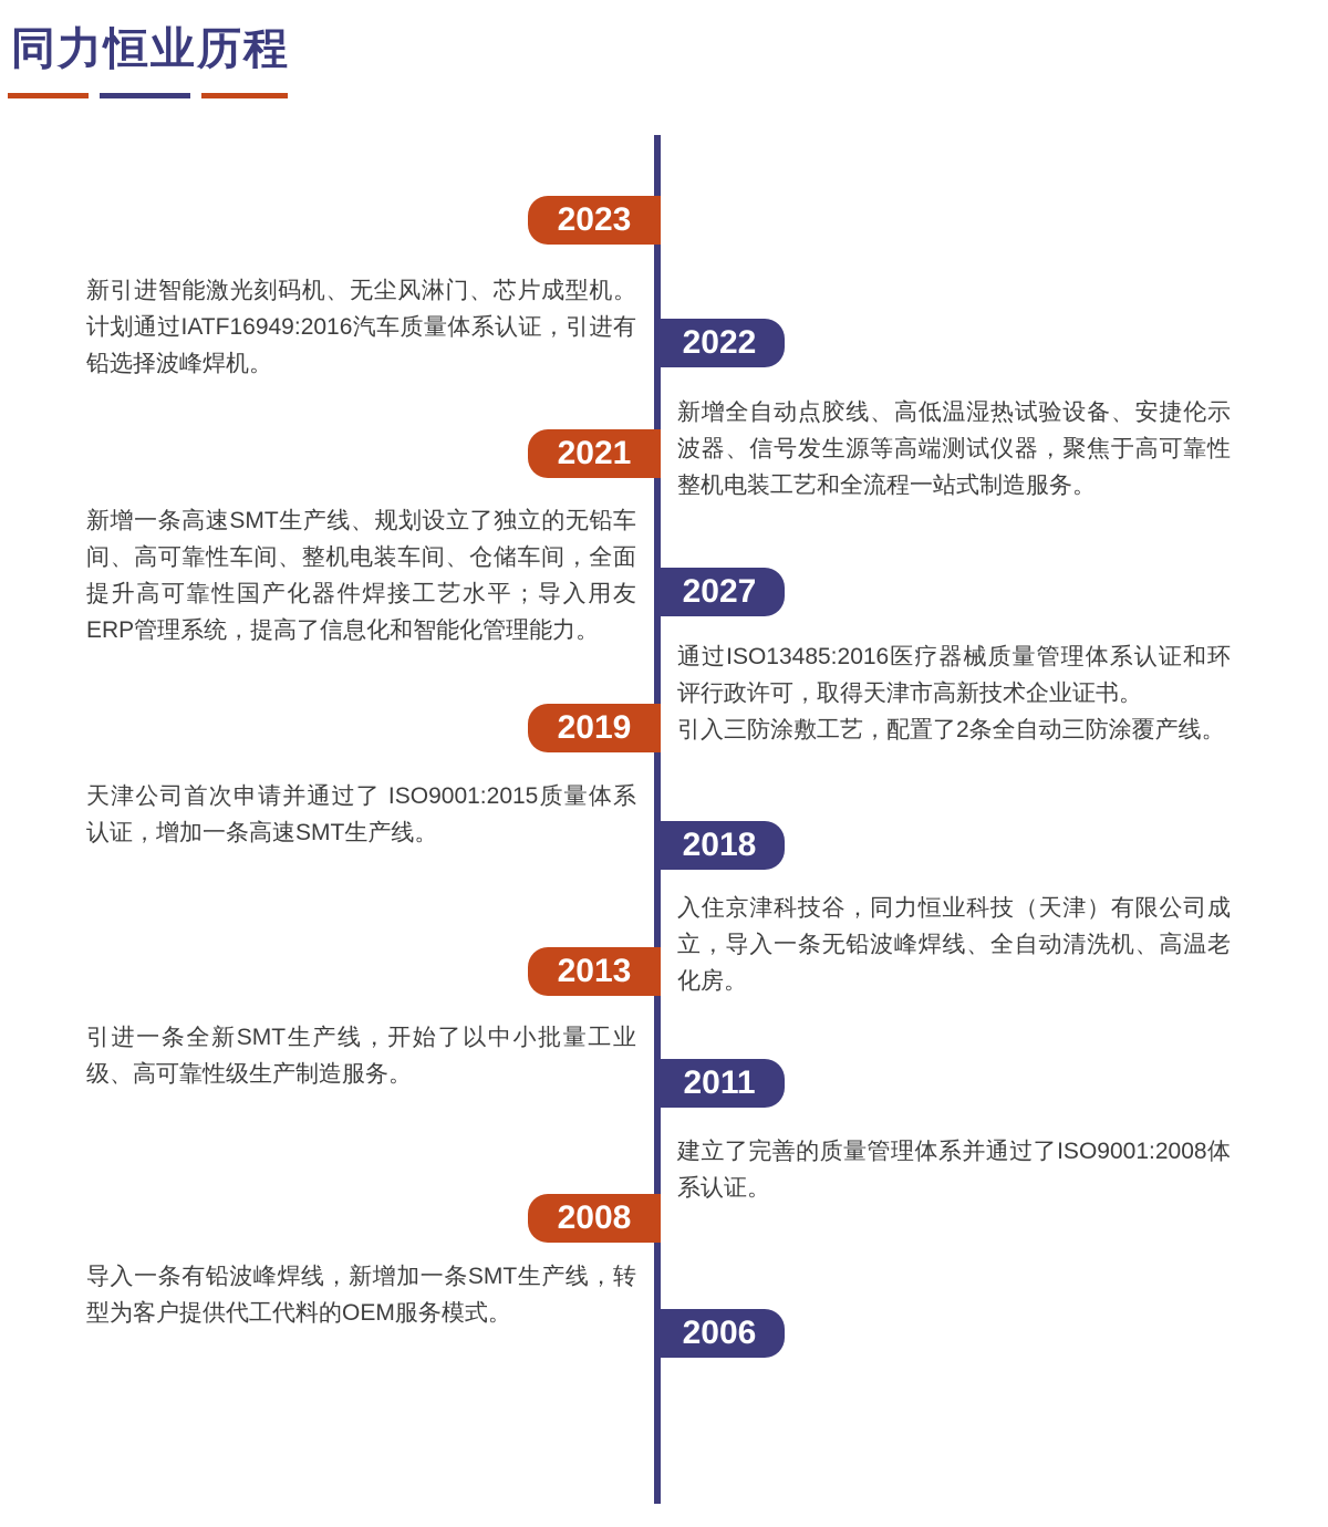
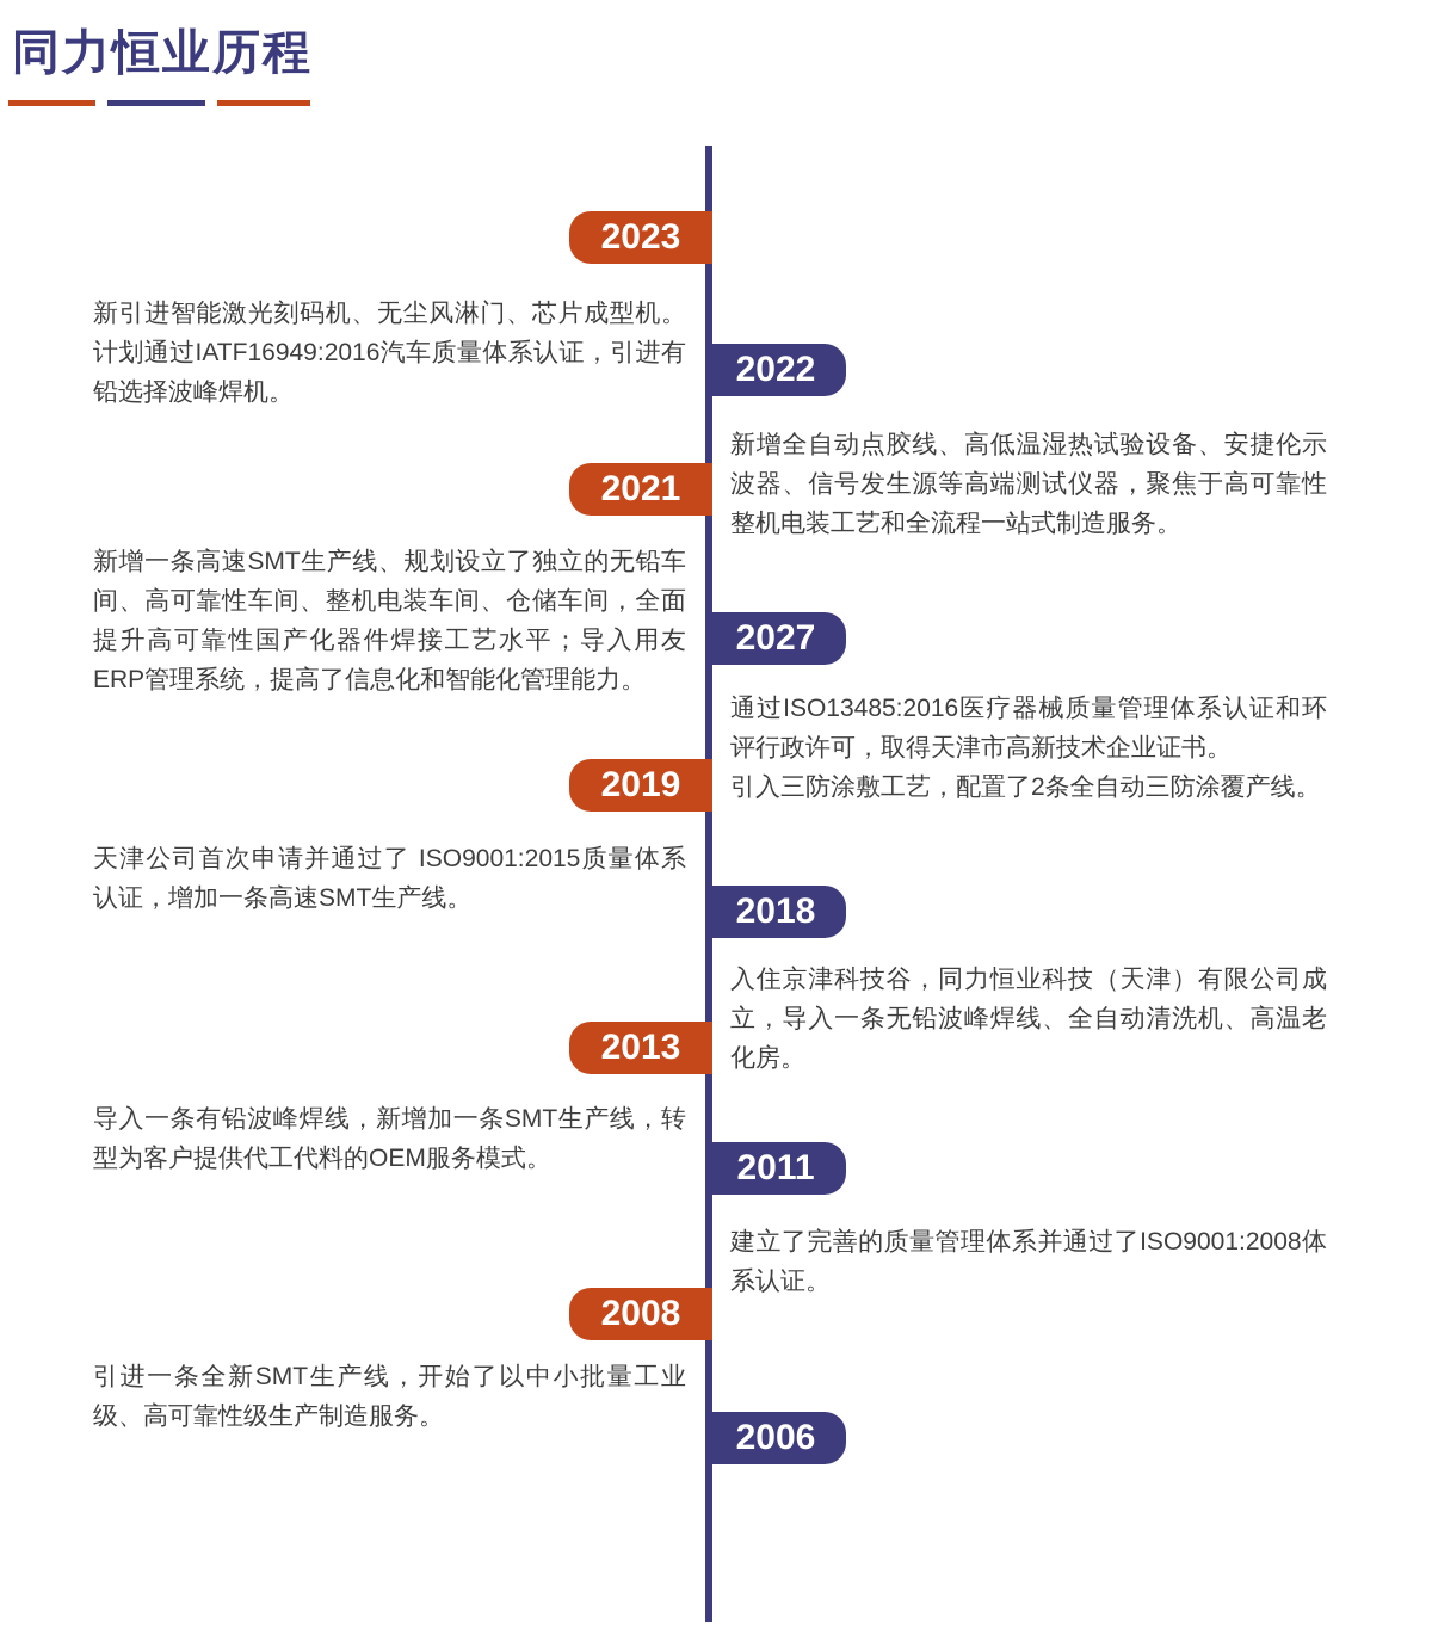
  同力恒业历程
  2023
  新引进智能激光刻码机、无尘风淋门、芯片成型机。计划通过IATF16949:2016汽车质量体系认证，引进有铅选择波峰焊机。
  2022
  新增全自动点胶线、高低温湿热试验设备、安捷伦示波器、信号发生源等高端测试仪器，聚焦于高可靠性整机电装工艺和全流程一站式制造服务。
  2021
  新增一条高速SMT生产线、规划设立了独立的无铅车间、高可靠性车间、整机电装车间、仓储车间，全面提升高可靠性国产化器件焊接工艺水平；导入用友ERP管理系统，提高了信息化和智能化管理能力。
  2027
  通过ISO13485:2016医疗器械质量管理体系认证和环评行政许可，取得天津市高新技术企业证书。
  引入三防涂敷工艺，配置了2条全自动三防涂覆产线。
  2019
  天津公司首次申请并通过了 ISO9001:2015质量体系认证，增加一条高速SMT生产线。
  2018
  入住京津科技谷，同力恒业科技（天津）有限公司成立，导入一条无铅波峰焊线、全自动清洗机、高温老化房。
  2013
- 引进一条全新SMT生产线，开始了以中小批量工业级、高可靠性级生产制造服务。
+ 导入一条有铅波峰焊线，新增加一条SMT生产线，转型为客户提供代工代料的OEM服务模式。
  2011
  建立了完善的质量管理体系并通过了ISO9001:2008体系认证。
  2008
- 导入一条有铅波峰焊线，新增加一条SMT生产线，转型为客户提供代工代料的OEM服务模式。
+ 引进一条全新SMT生产线，开始了以中小批量工业级、高可靠性级生产制造服务。
  2006
